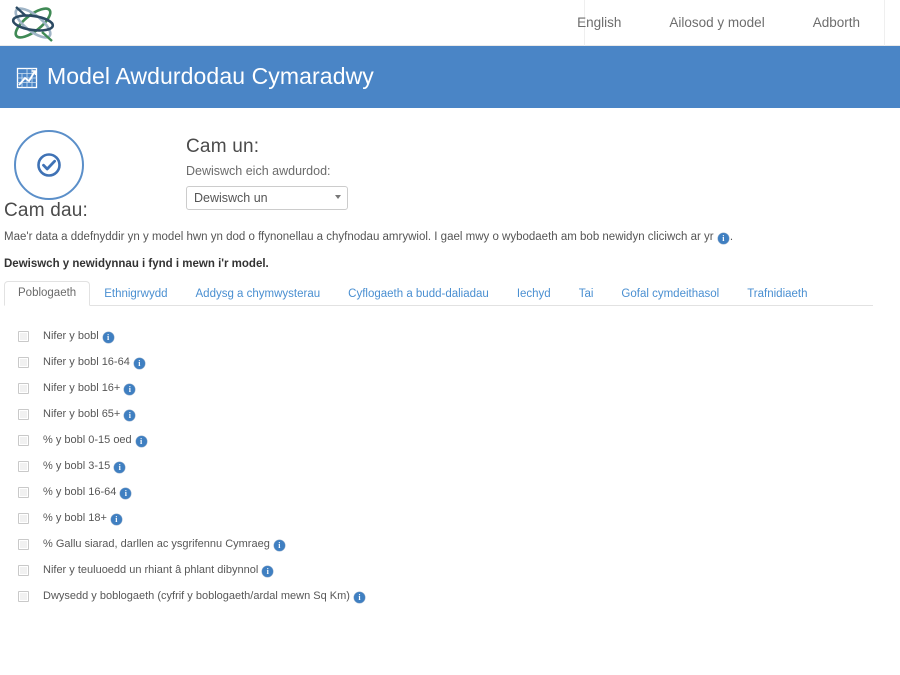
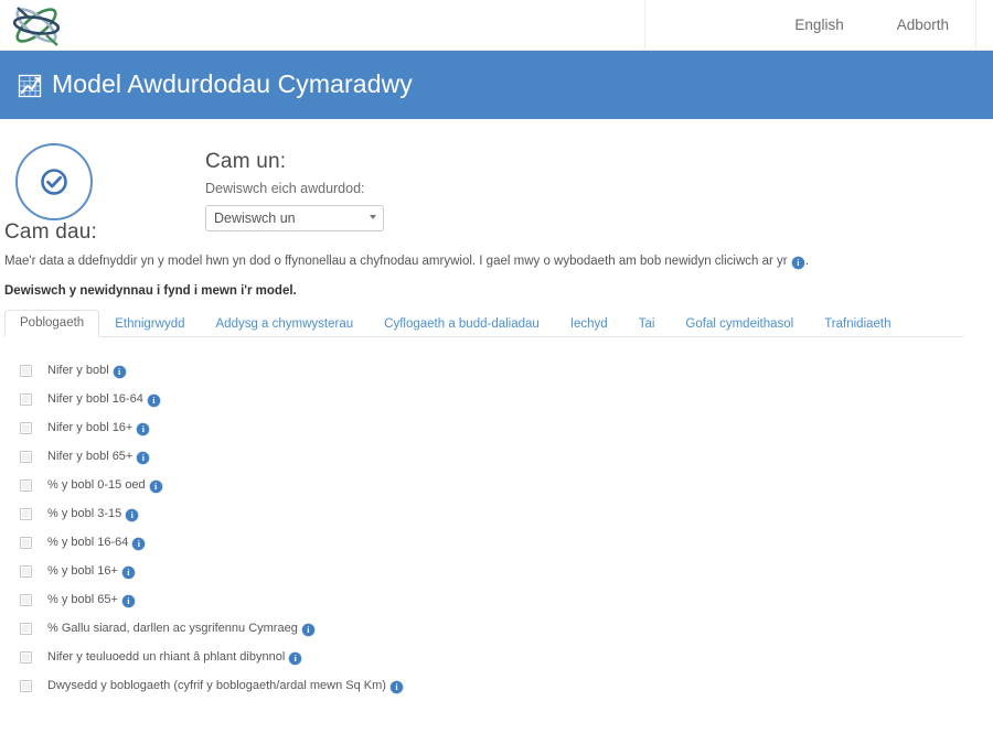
  English
- Ailosod y model
  Adborth
  Model Awdurdodau Cymaradwy
  Cam un:
  Dewiswch eich awdurdod:
  Dewiswch un
  Cam dau:
  Mae'r data a ddefnyddir yn y model hwn yn dod o ffynonellau a chyfnodau amrywiol. I gael mwy o wybodaeth am bob newidyn cliciwch ar yr i .
  Dewiswch y newidynnau i fynd i mewn i'r model.
  Poblogaeth
  Ethnigrwydd
  Addysg a chymwysterau
  Cyflogaeth a budd-daliadau
  Iechyd
  Tai
  Gofal cymdeithasol
  Trafnidiaeth
  Nifer y bobl i
  Nifer y bobl 16-64 i
  Nifer y bobl 16+ i
  Nifer y bobl 65+ i
  % y bobl 0-15 oed i
  % y bobl 3-15 i
  % y bobl 16-64 i
- % y bobl 18+ i
+ % y bobl 16+ i
+ % y bobl 65+ i
  % Gallu siarad, darllen ac ysgrifennu Cymraeg i
  Nifer y teuluoedd un rhiant â phlant dibynnol i
  Dwysedd y boblogaeth (cyfrif y boblogaeth/ardal mewn Sq Km) i
